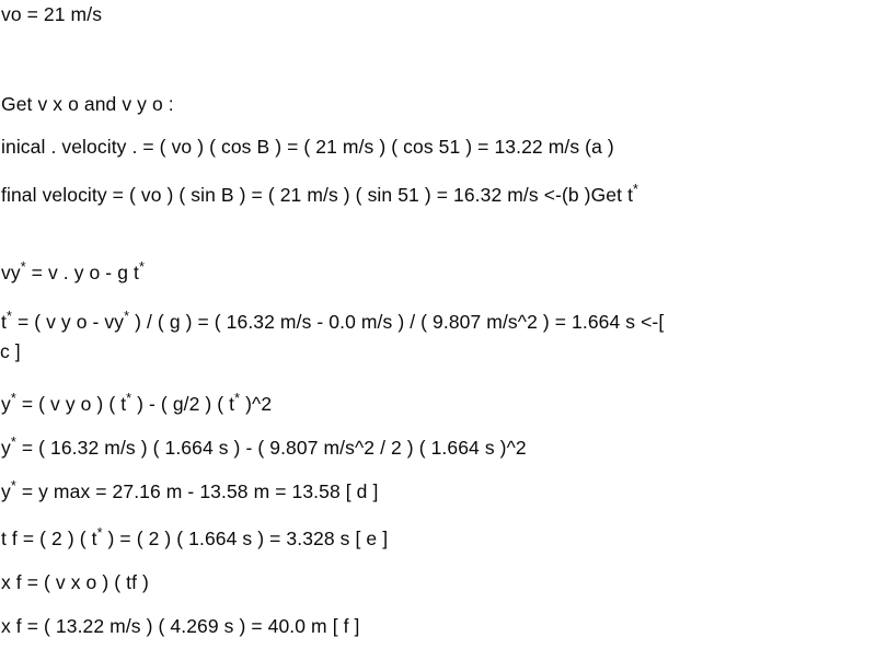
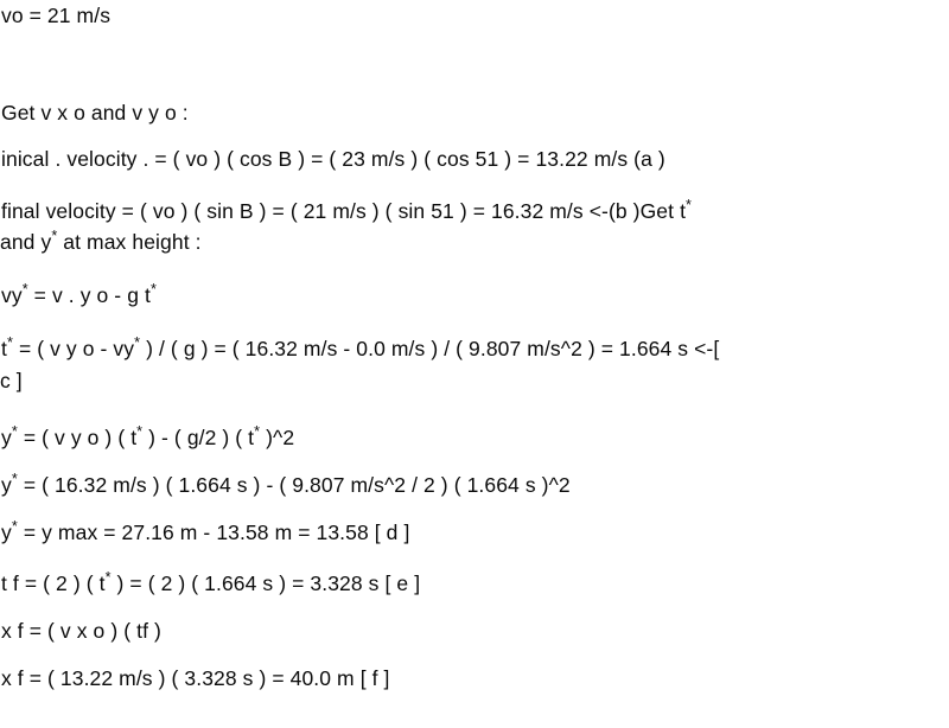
  vo = 21 m/s
  Get v x o and v y o :
- inical . velocity . = ( vo ) ( cos B ) = ( 21 m/s ) ( cos 51 ) = 13.22 m/s (a )
+ inical . velocity . = ( vo ) ( cos B ) = ( 23 m/s ) ( cos 51 ) = 13.22 m/s (a )
  final velocity = ( vo ) ( sin B ) = ( 21 m/s ) ( sin 51 ) = 16.32 m/s <-(b )Get t*
+ and y* at max height :
  vy* = v . y o - g t*
  t* = ( v y o - vy* ) / ( g ) = ( 16.32 m/s - 0.0 m/s ) / ( 9.807 m/s^2 ) = 1.664 s <-[
  c ]
  y* = ( v y o ) ( t* ) - ( g/2 ) ( t* )^2
  y* = ( 16.32 m/s ) ( 1.664 s ) - ( 9.807 m/s^2 / 2 ) ( 1.664 s )^2
  y* = y max = 27.16 m - 13.58 m = 13.58 [ d ]
  t f = ( 2 ) ( t* ) = ( 2 ) ( 1.664 s ) = 3.328 s [ e ]
  x f = ( v x o ) ( tf )
- x f = ( 13.22 m/s ) ( 4.269 s ) = 40.0 m [ f ]
+ x f = ( 13.22 m/s ) ( 3.328 s ) = 40.0 m [ f ]
